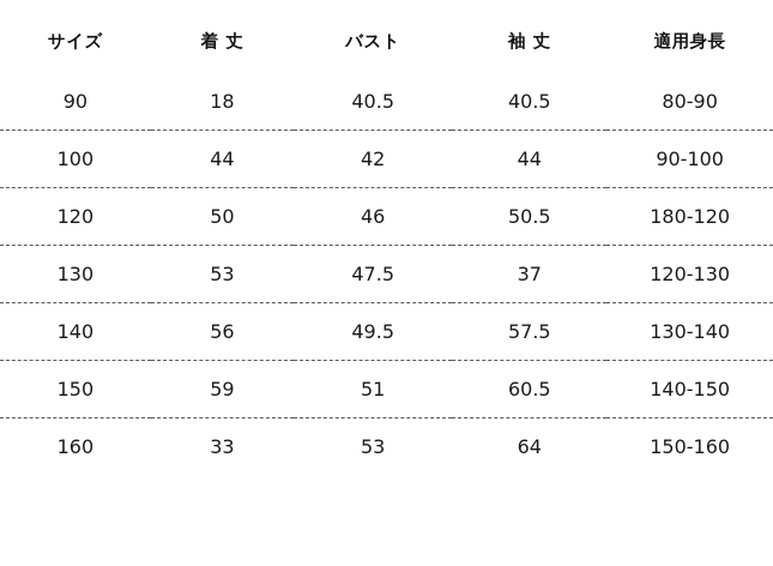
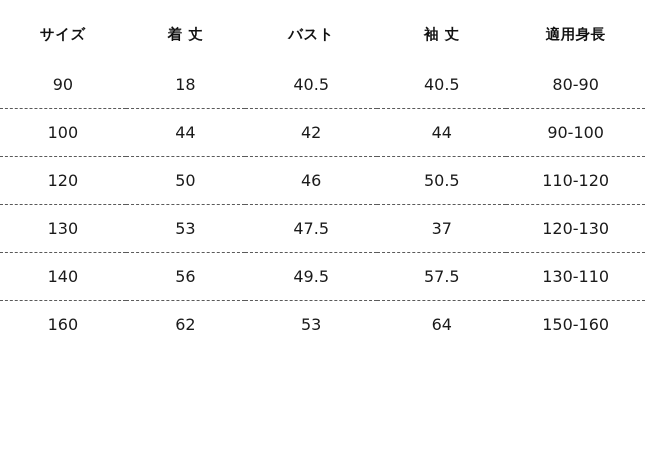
  サイズ	着 丈	バスト	袖 丈	適用身長
  90	18	40.5	40.5	80-90
  100	44	42	44	90-100
- 120	50	46	50.5	180-120
+ 120	50	46	50.5	110-120
  130	53	47.5	37	120-130
- 140	56	49.5	57.5	130-140
+ 140	56	49.5	57.5	130-110
- 150	59	51	60.5	140-150
- 160	33	53	64	150-160
+ 160	62	53	64	150-160
